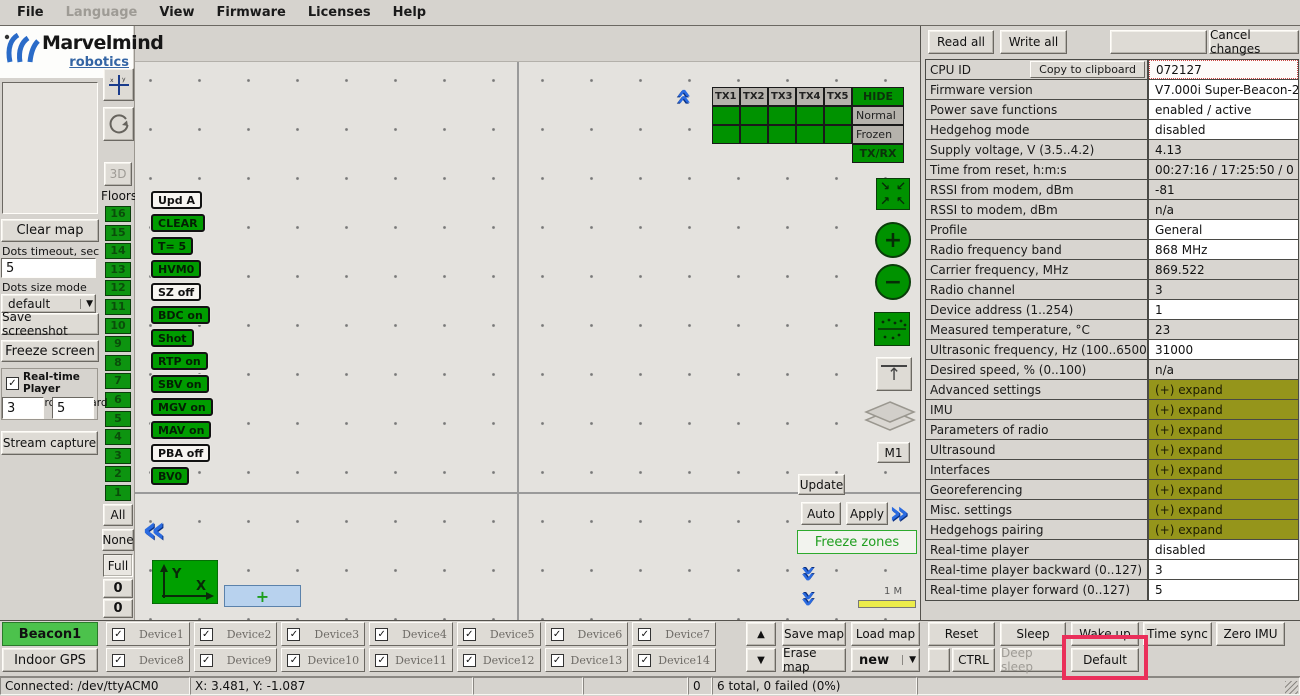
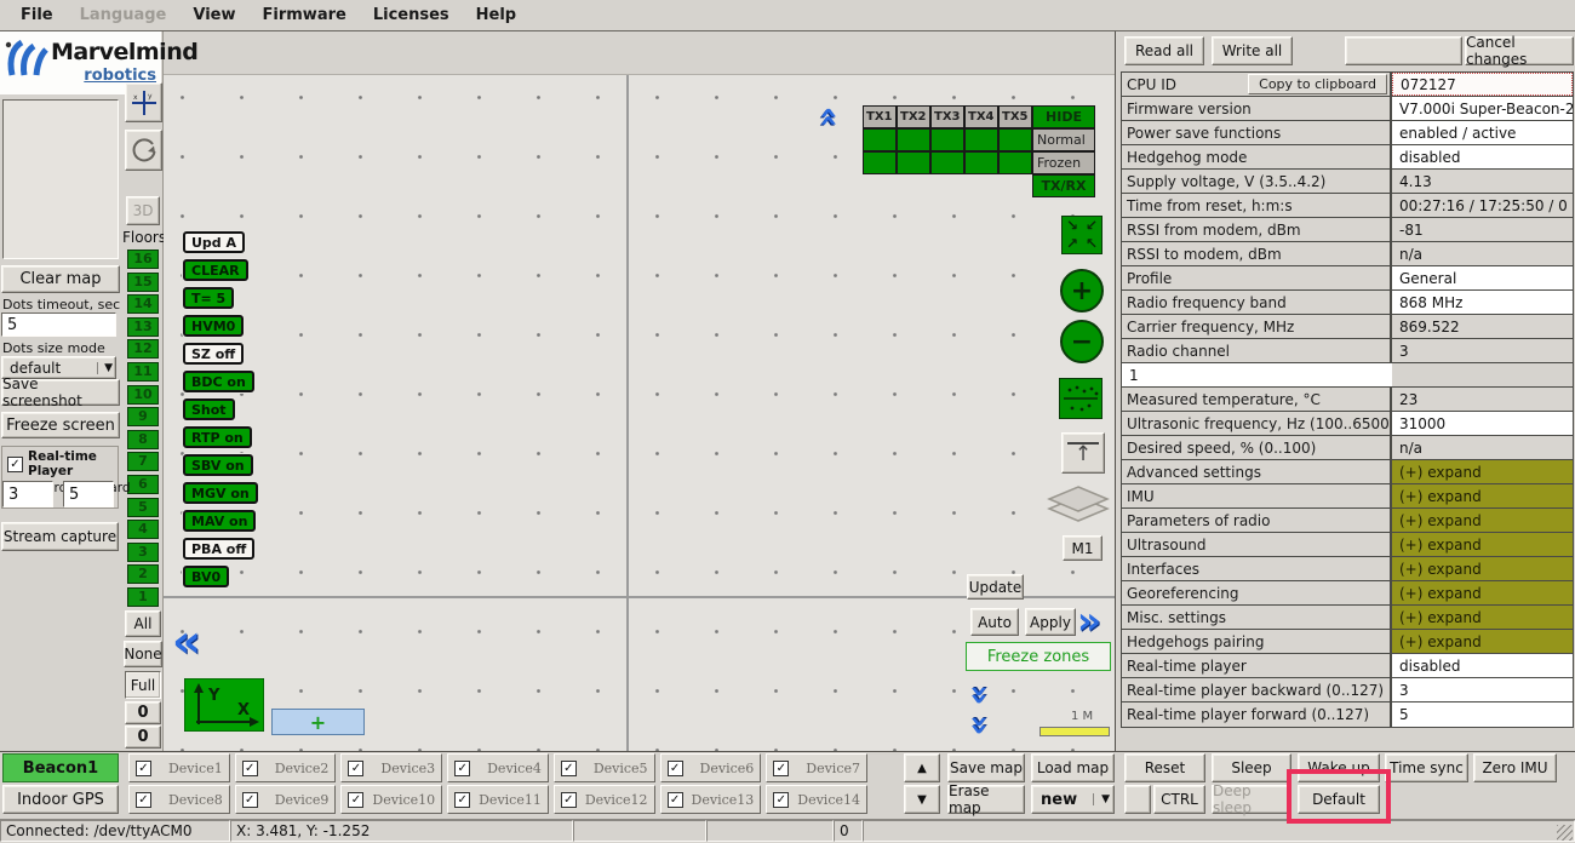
  File
  Language
  View
  Firmware
  Licenses
  Help
  Marvelmind
  robotics
  3D
  Floors
  16
  15
  14
  13
  12
  11
  10
  9
  8
  7
  6
  5
  4
  3
  2
  1
  All
  None
  Full
  0
  0
  Clear map
  Dots timeout, sec
  5
  Dots size mode
  default
  ▼
  Save screenshot
  Freeze screen
  ✓
  Real-time Player
  3
  5
  Stream capture
  Upd A
  CLEAR
  T= 5
  HVM0
  SZ off
  BDC on
  Shot
  RTP on
  SBV on
  MGV on
  MAV on
  PBA off
  BV0
  TX1
  TX2
  TX3
  TX4
  TX5
  HIDE
  Normal
  Frozen
  TX/RX
  ↘
  ↙
  ↗
  ↖
  +
  −
  ↑
  M1
  Update
  Auto
  Apply
  »
  Freeze zones
  «
  Y
  X
  +
  1 M
  Read all
  Write all
  Cancel changes
  CPU ID
  Copy to clipboard
  072127
  Firmware version
  V7.000i Super-Beacon-2
  Power save functions
  enabled / active
  Hedgehog mode
  disabled
  Supply voltage, V (3.5..4.2)
  4.13
  Time from reset, h:m:s
  00:27:16 / 17:25:50 / 0
  RSSI from modem, dBm
  -81
  RSSI to modem, dBm
  n/a
  Profile
  General
  Radio frequency band
  868 MHz
  Carrier frequency, MHz
  869.522
  Radio channel
  3
- Device address (1..254)
  1
  Measured temperature, °C
  23
  Ultrasonic frequency, Hz (100..6500
  31000
  Desired speed, % (0..100)
  n/a
  Advanced settings
  (+) expand
  IMU
  (+) expand
  Parameters of radio
  (+) expand
  Ultrasound
  (+) expand
  Interfaces
  (+) expand
  Georeferencing
  (+) expand
  Misc. settings
  (+) expand
  Hedgehogs pairing
  (+) expand
  Real-time player
  disabled
  Real-time player backward (0..127)
  3
  Real-time player forward (0..127)
  5
  Beacon1
  Indoor GPS
  ✓
  Device1
  ✓
  Device2
  ✓
  Device3
  ✓
  Device4
  ✓
  Device5
  ✓
  Device6
  ✓
  Device7
  ✓
  Device8
  ✓
  Device9
  ✓
  Device10
  ✓
  Device11
  ✓
  Device12
  ✓
  Device13
  ✓
  Device14
  ▲
  ▼
  Save map
  Load map
  Erase map
  new
  ▼
  Reset
  Sleep
  Wake up
  Time sync
  Zero IMU
  CTRL
  Deep sleep
  Default
  Connected: /dev/ttyACM0
- X: 3.481, Y: -1.087
+ X: 3.481, Y: -1.252
  0
- 6 total, 0 failed (0%)
